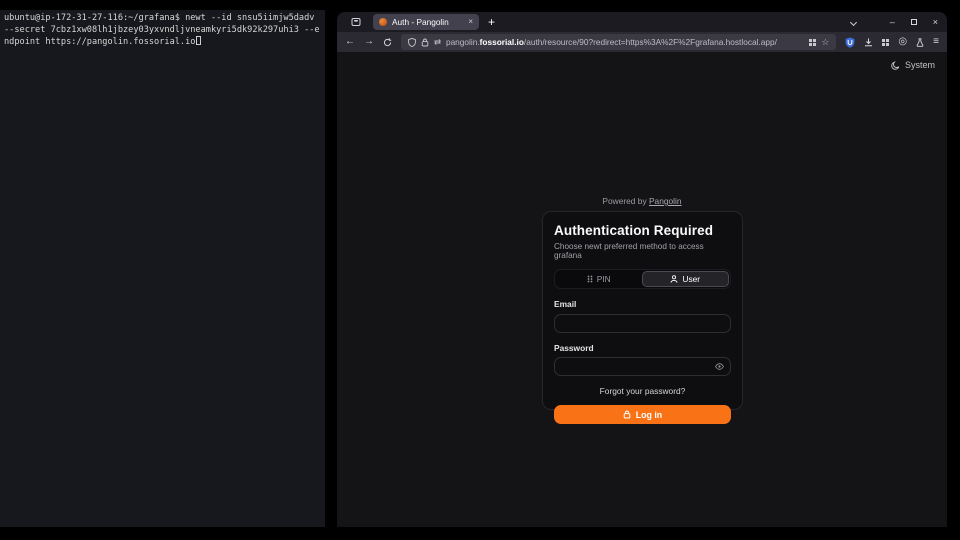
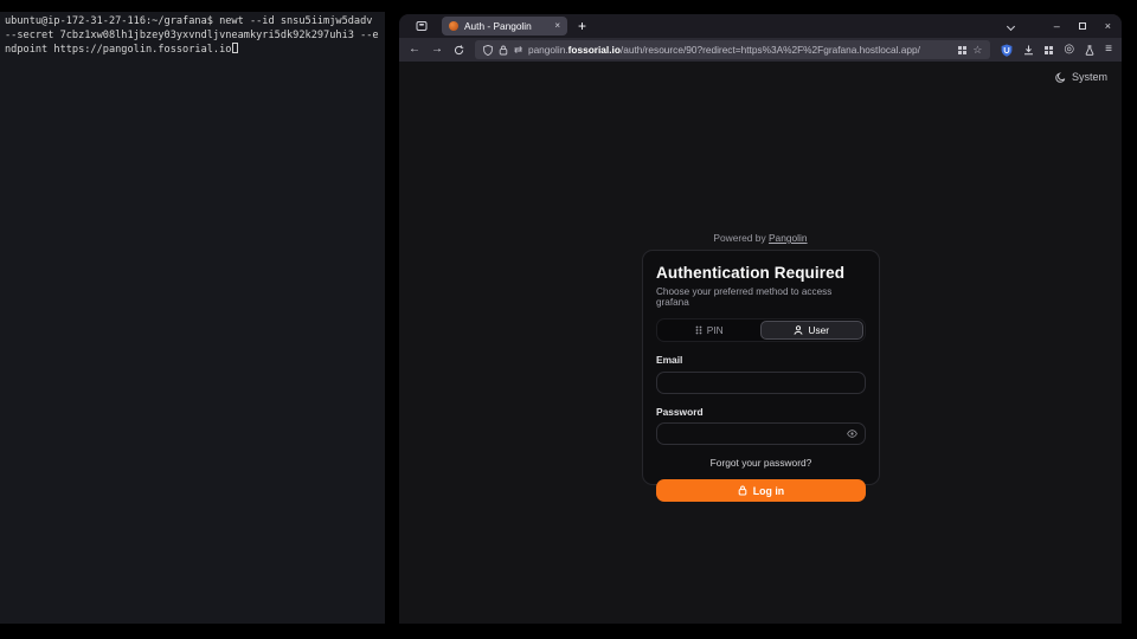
  ubuntu@ip-172-31-27-116:~/grafana$ newt --id snsu5iimjw5dadv
  --secret 7cbz1xw08lh1jbzey03yxvndljvneamkyri5dk92k297uhi3 --e
  ndpoint https://pangolin.fossorial.io
  Auth - Pangolin
  ×
  +
  –
  ×
  ←
  →
  ⇄
  pangolin.fossorial.io/auth/resource/90?redirect=https%3A%2F%2Fgrafana.hostlocal.app/
  ☆
  ◎
  ≡
  System
  Powered by Pangolin
  Authentication Required
- Choose newt preferred method to access grafana
+ Choose your preferred method to access grafana
  PIN
  User
  Email
  Password
  Forgot your password?
  Log in
